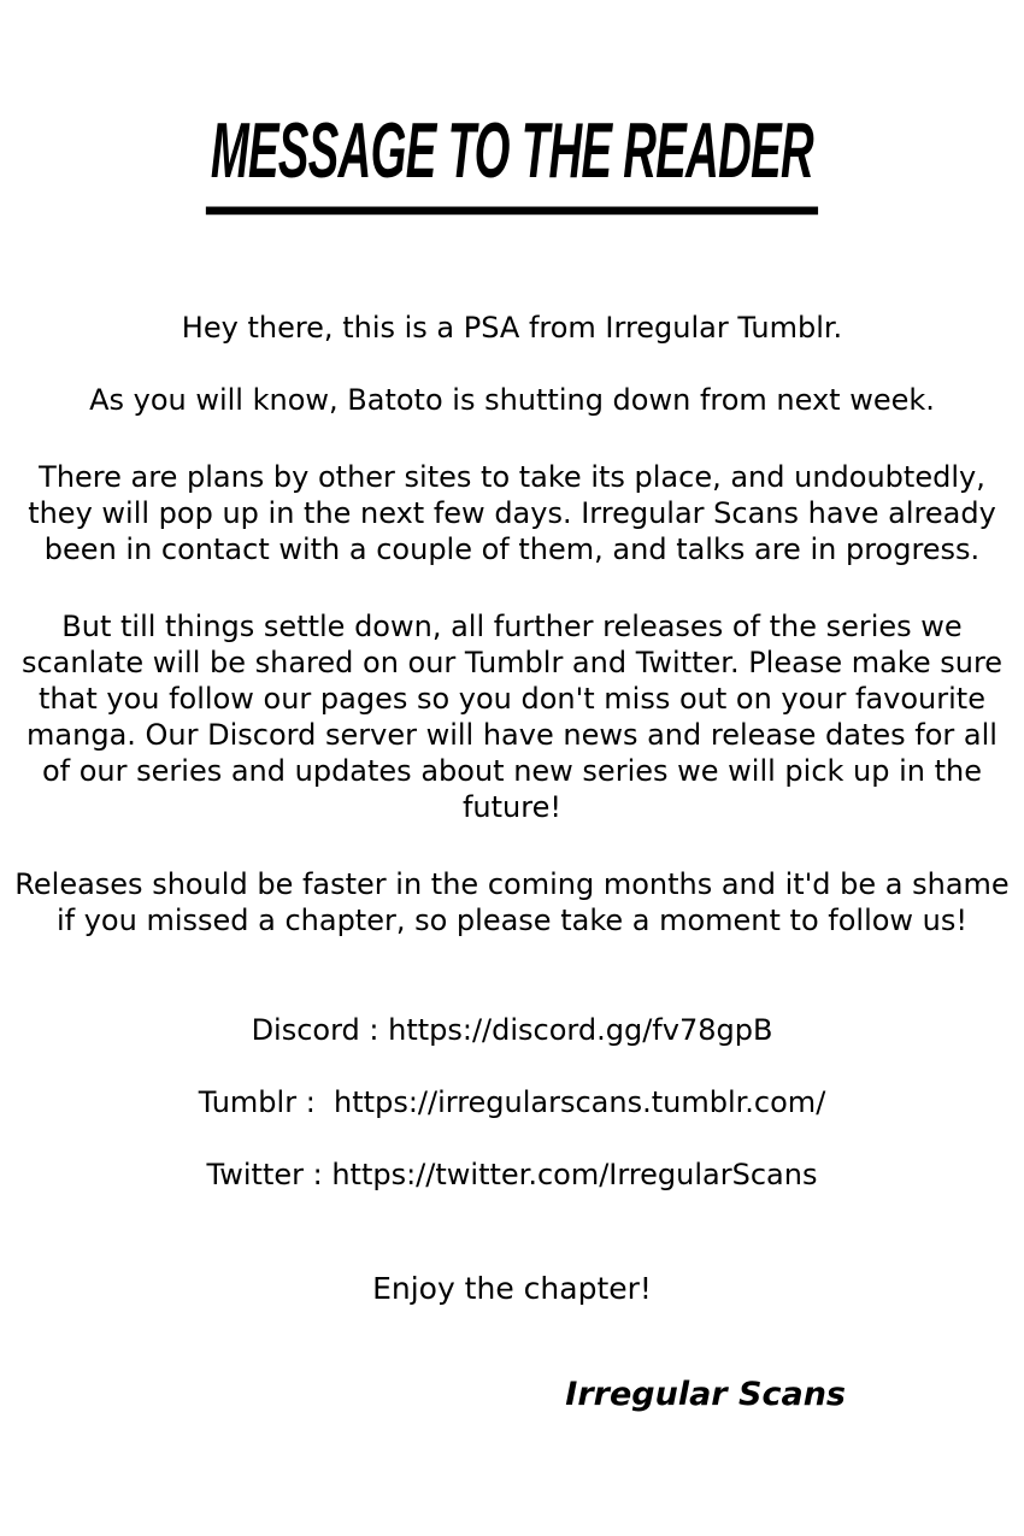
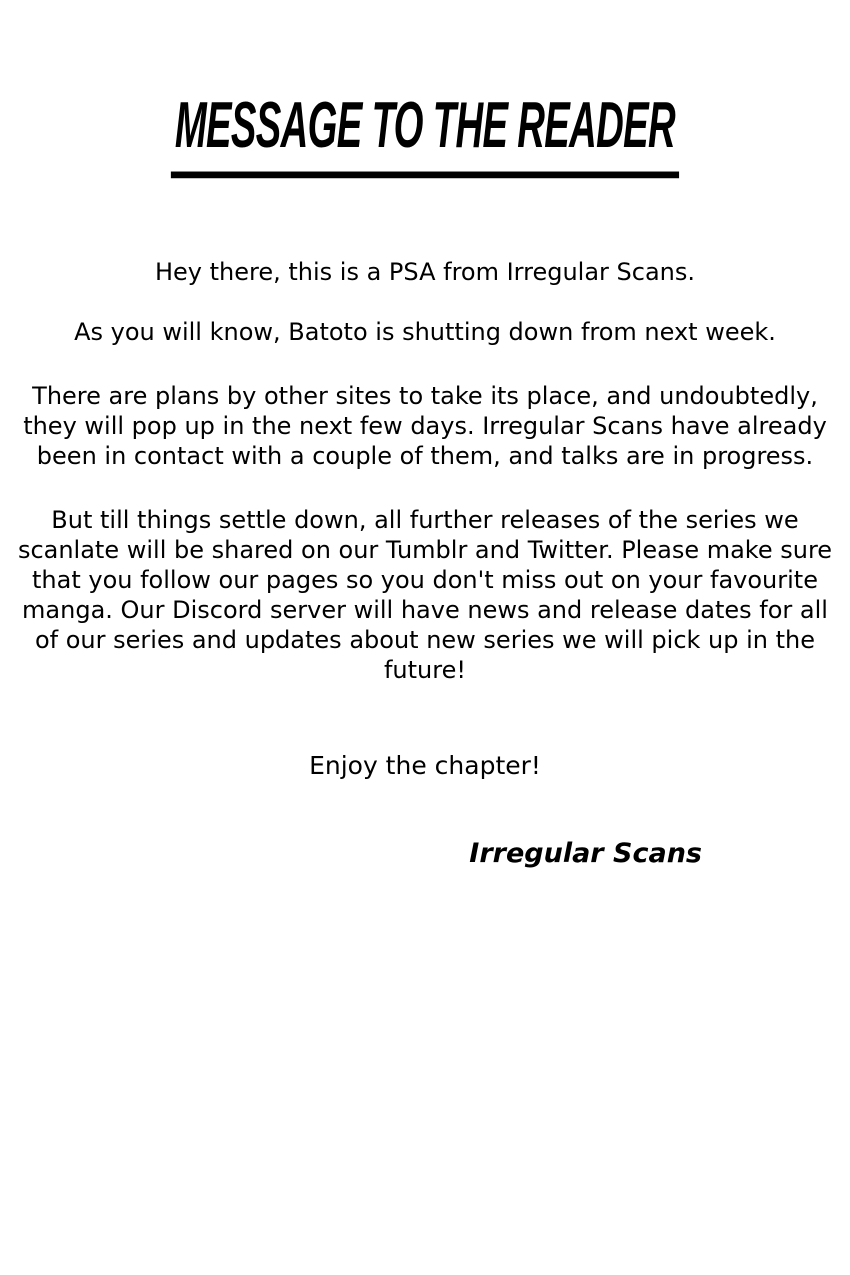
  MESSAGE TO THE READER
- Hey there, this is a PSA from Irregular Tumblr.
+ Hey there, this is a PSA from Irregular Scans.
  As you will know, Batoto is shutting down from next week.
  There are plans by other sites to take its place, and undoubtedly, they will pop up in the next few days. Irregular Scans have already been in contact with a couple of them, and talks are in progress.
  But till things settle down, all further releases of the series we scanlate will be shared on our Tumblr and Twitter. Please make sure that you follow our pages so you don't miss out on your favourite manga. Our Discord server will have news and release dates for all of our series and updates about new series we will pick up in the future!
- Releases should be faster in the coming months and it'd be a shame if you missed a chapter, so please take a moment to follow us!
- Discord : https://discord.gg/fv78gpB
- Tumblr : https://irregularscans.tumblr.com/
- Twitter : https://twitter.com/IrregularScans
  Enjoy the chapter!
  Irregular Scans
